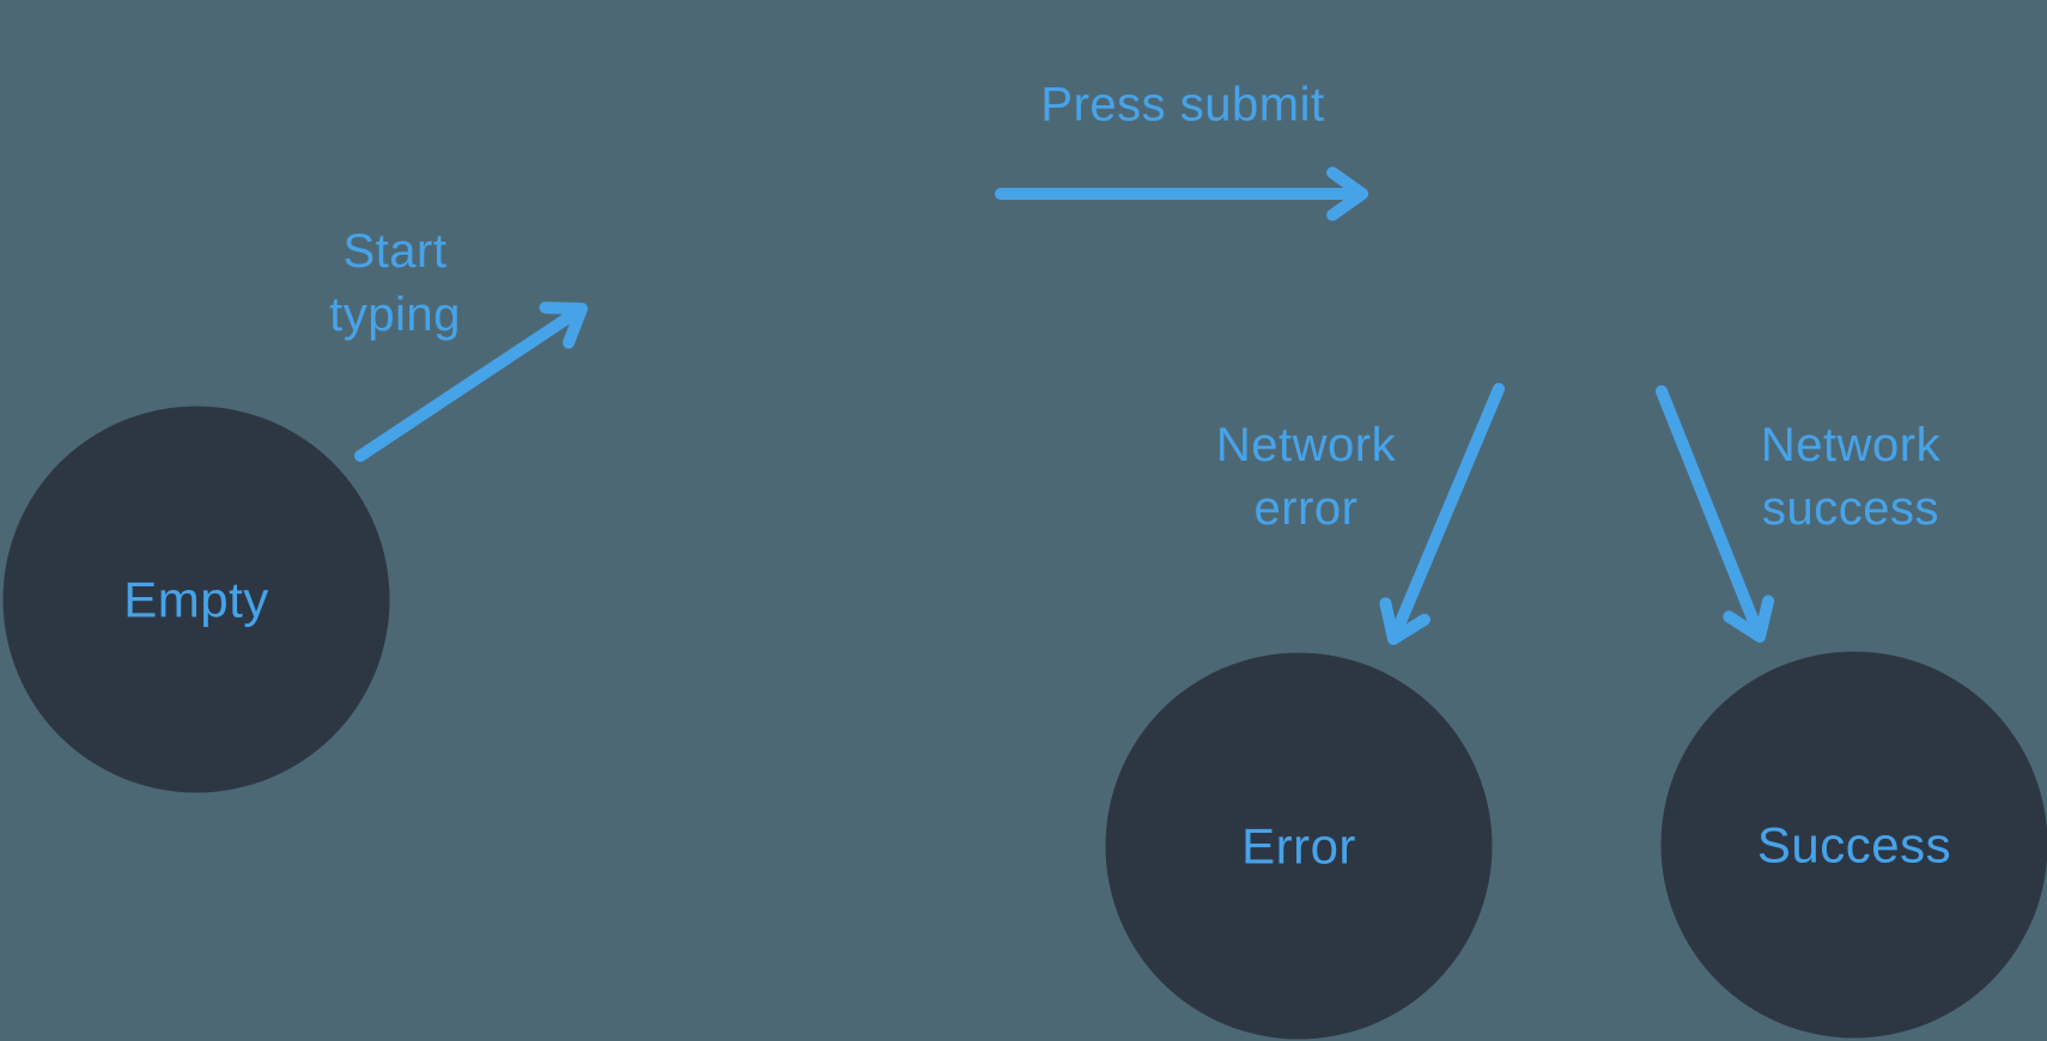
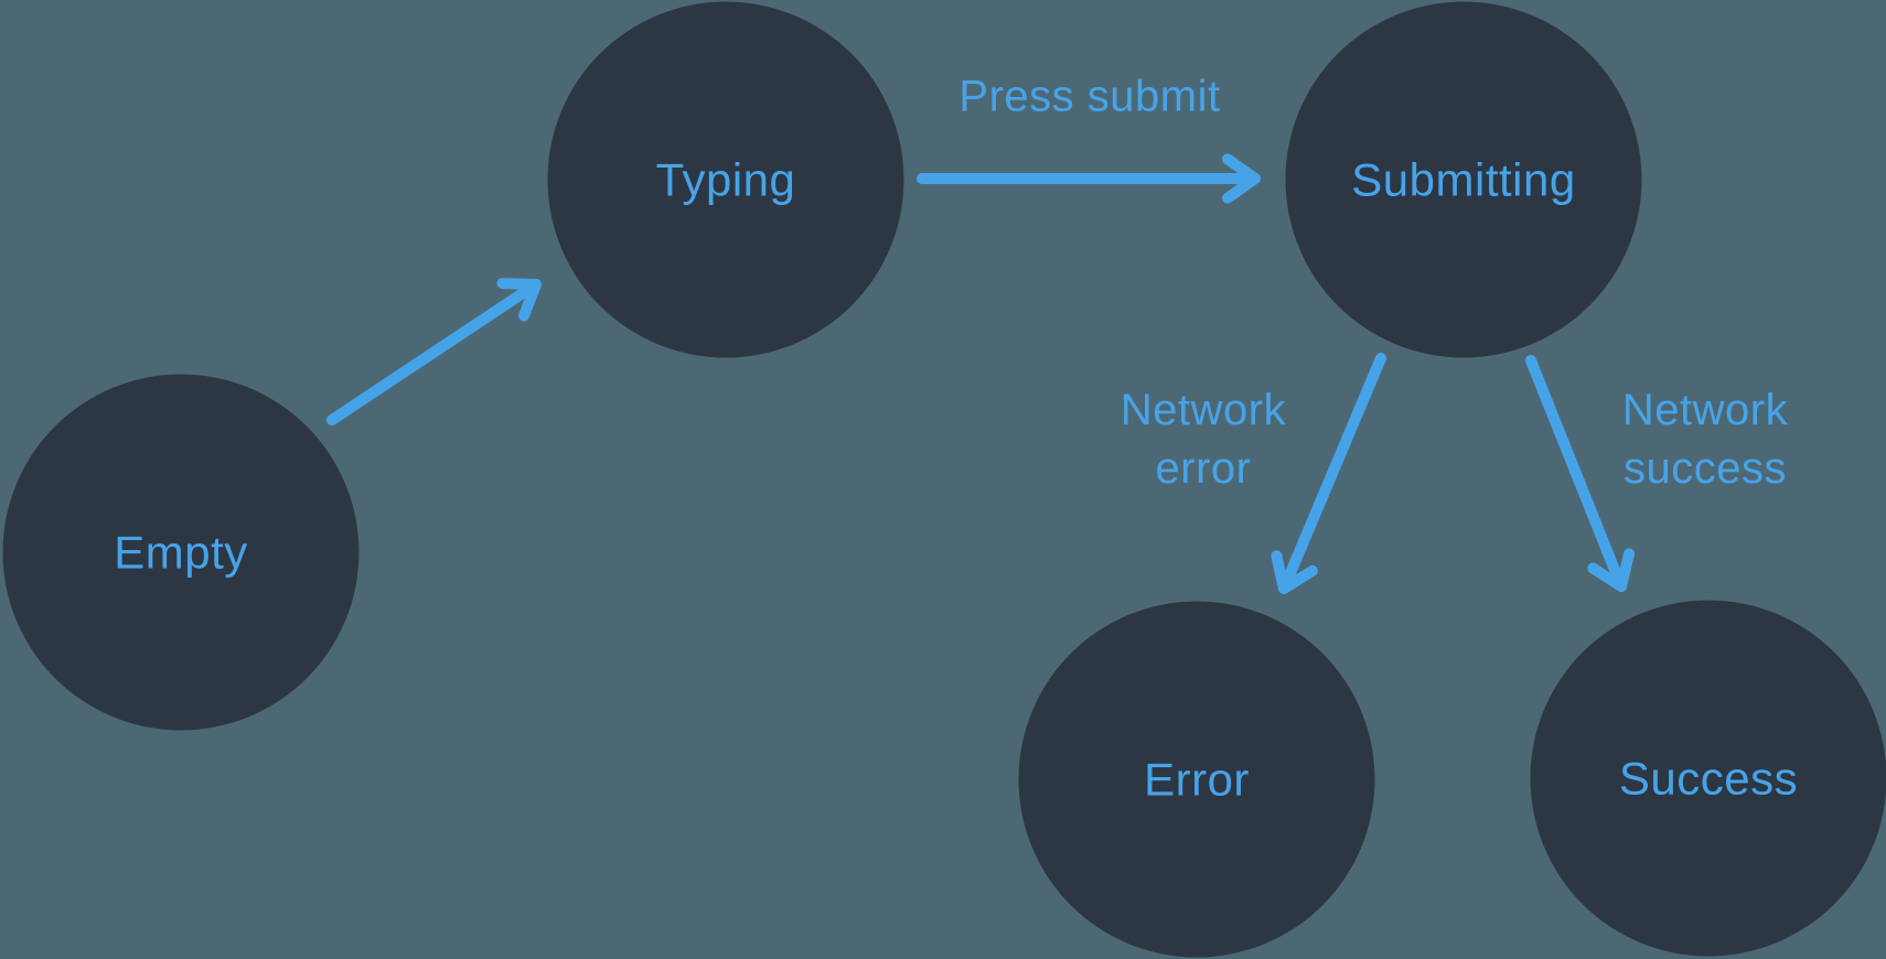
  Empty
+ Typing
+ Submitting
  Error
  Success
- Start
- typing
  Press submit
  Network
  error
  Network
  success
